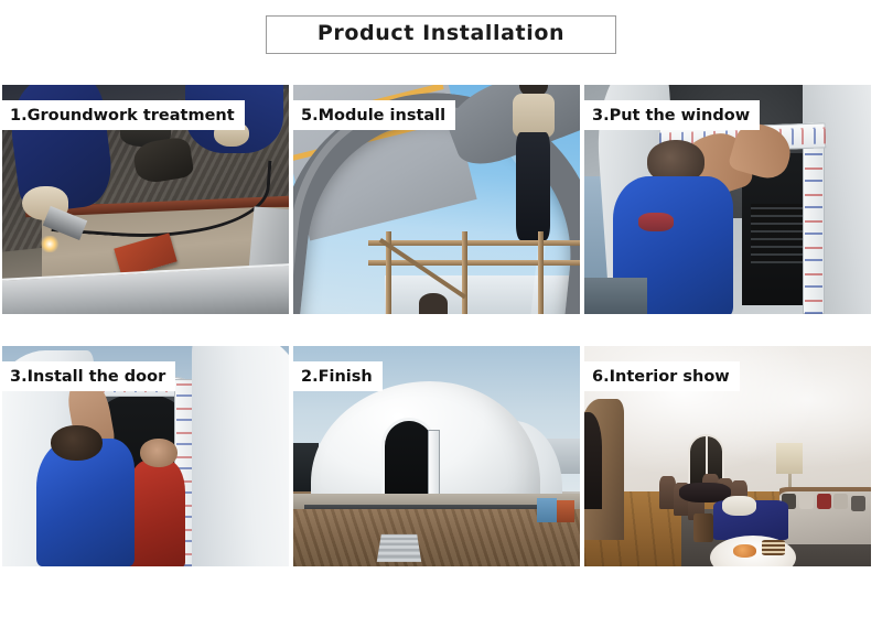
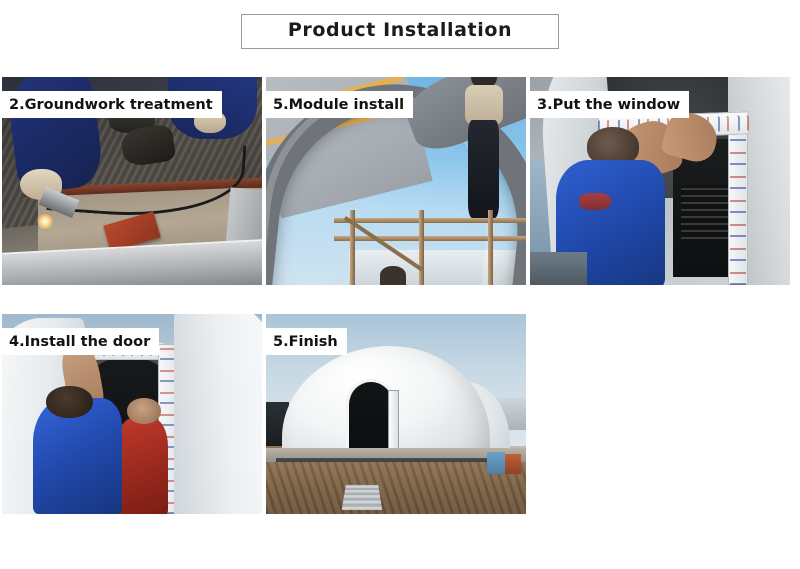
  Product Installation
- 1.Groundwork treatment
+ 2.Groundwork treatment
  5.Module install
  3.Put the window
- 3.Install the door
+ 4.Install the door
- 2.Finish
+ 5.Finish
- 6.Interior show
